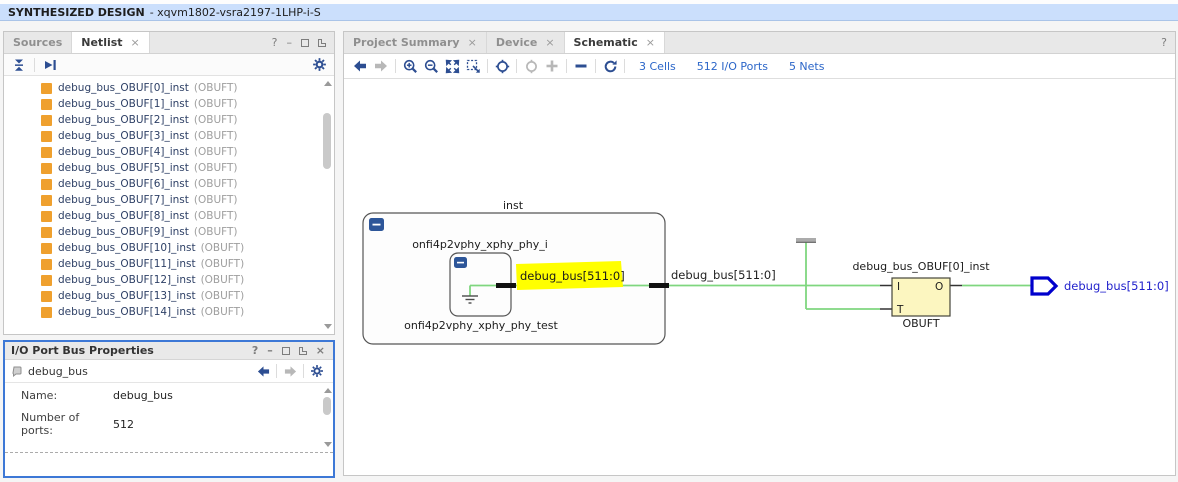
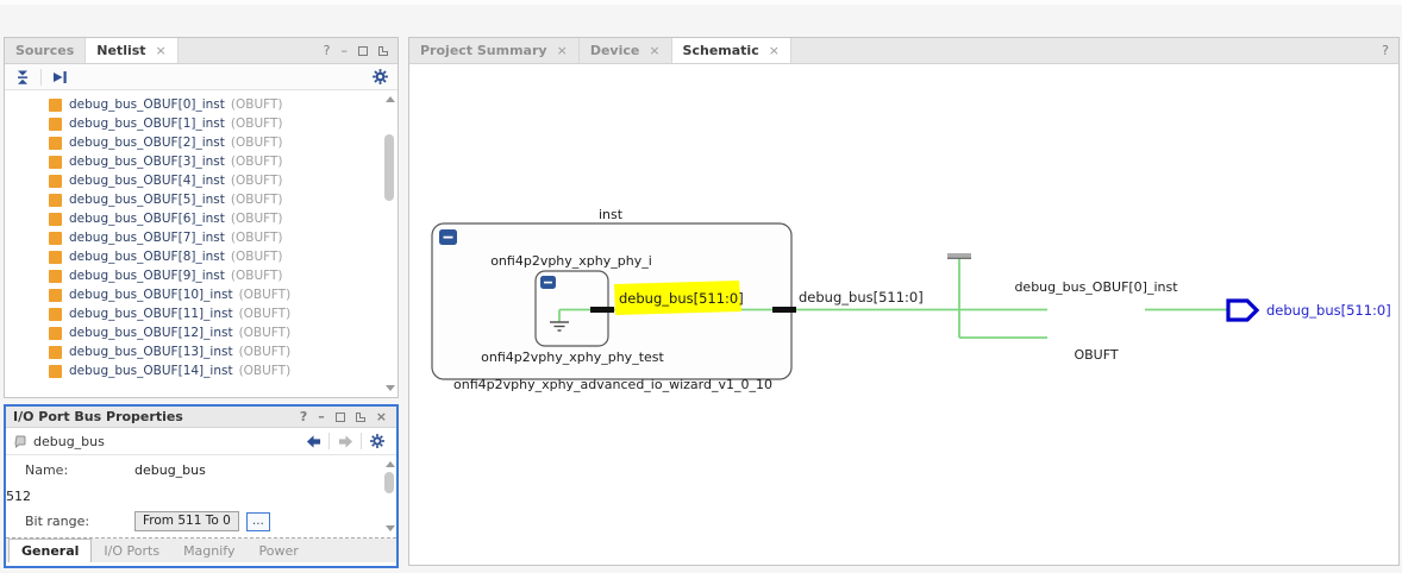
- SYNTHESIZED DESIGN
- - xqvm1802-vsra2197-1LHP-i-S
  Sources
  Netlist
  ×
  ?
  –
  debug_bus_OBUF[0]_inst
  (OBUFT)
  debug_bus_OBUF[1]_inst
  (OBUFT)
  debug_bus_OBUF[2]_inst
  (OBUFT)
  debug_bus_OBUF[3]_inst
  (OBUFT)
  debug_bus_OBUF[4]_inst
  (OBUFT)
  debug_bus_OBUF[5]_inst
  (OBUFT)
  debug_bus_OBUF[6]_inst
  (OBUFT)
  debug_bus_OBUF[7]_inst
  (OBUFT)
  debug_bus_OBUF[8]_inst
  (OBUFT)
  debug_bus_OBUF[9]_inst
  (OBUFT)
  debug_bus_OBUF[10]_inst
  (OBUFT)
  debug_bus_OBUF[11]_inst
  (OBUFT)
  debug_bus_OBUF[12]_inst
  (OBUFT)
  debug_bus_OBUF[13]_inst
  (OBUFT)
  debug_bus_OBUF[14]_inst
  (OBUFT)
  I/O Port Bus Properties
  ?
  –
  ×
  debug_bus
  Name:
  debug_bus
- Number of ports:
  512
+ Bit range:
+ From 511 To 0
+ …
+ General
+ I/O Ports
+ Magnify
+ Power
  Project Summary
  ×
  Device
  ×
  Schematic
  ×
  ?
- 3 Cells
- 512 I/O Ports
- 5 Nets
  inst
  onfi4p2vphy_xphy_phy_i
  debug_bus[511:0]
  debug_bus[511:0]
  onfi4p2vphy_xphy_phy_test
+ onfi4p2vphy_xphy_advanced_io_wizard_v1_0_10
  debug_bus_OBUF[0]_inst
- I
- O
- T
  OBUFT
  debug_bus[511:0]
